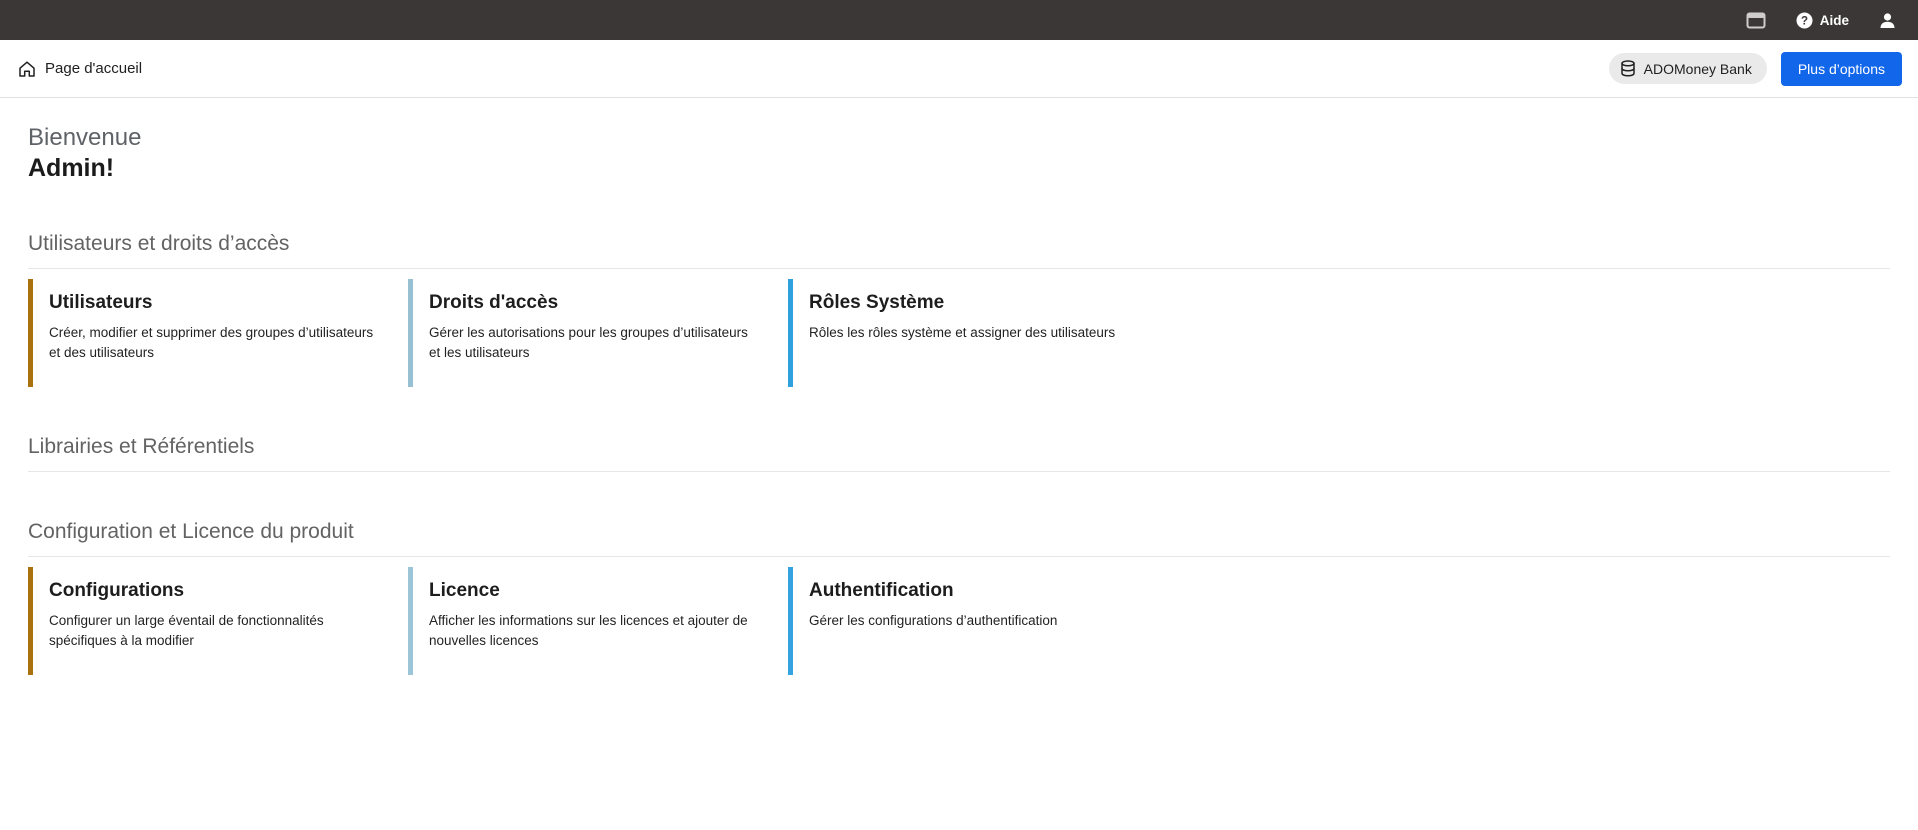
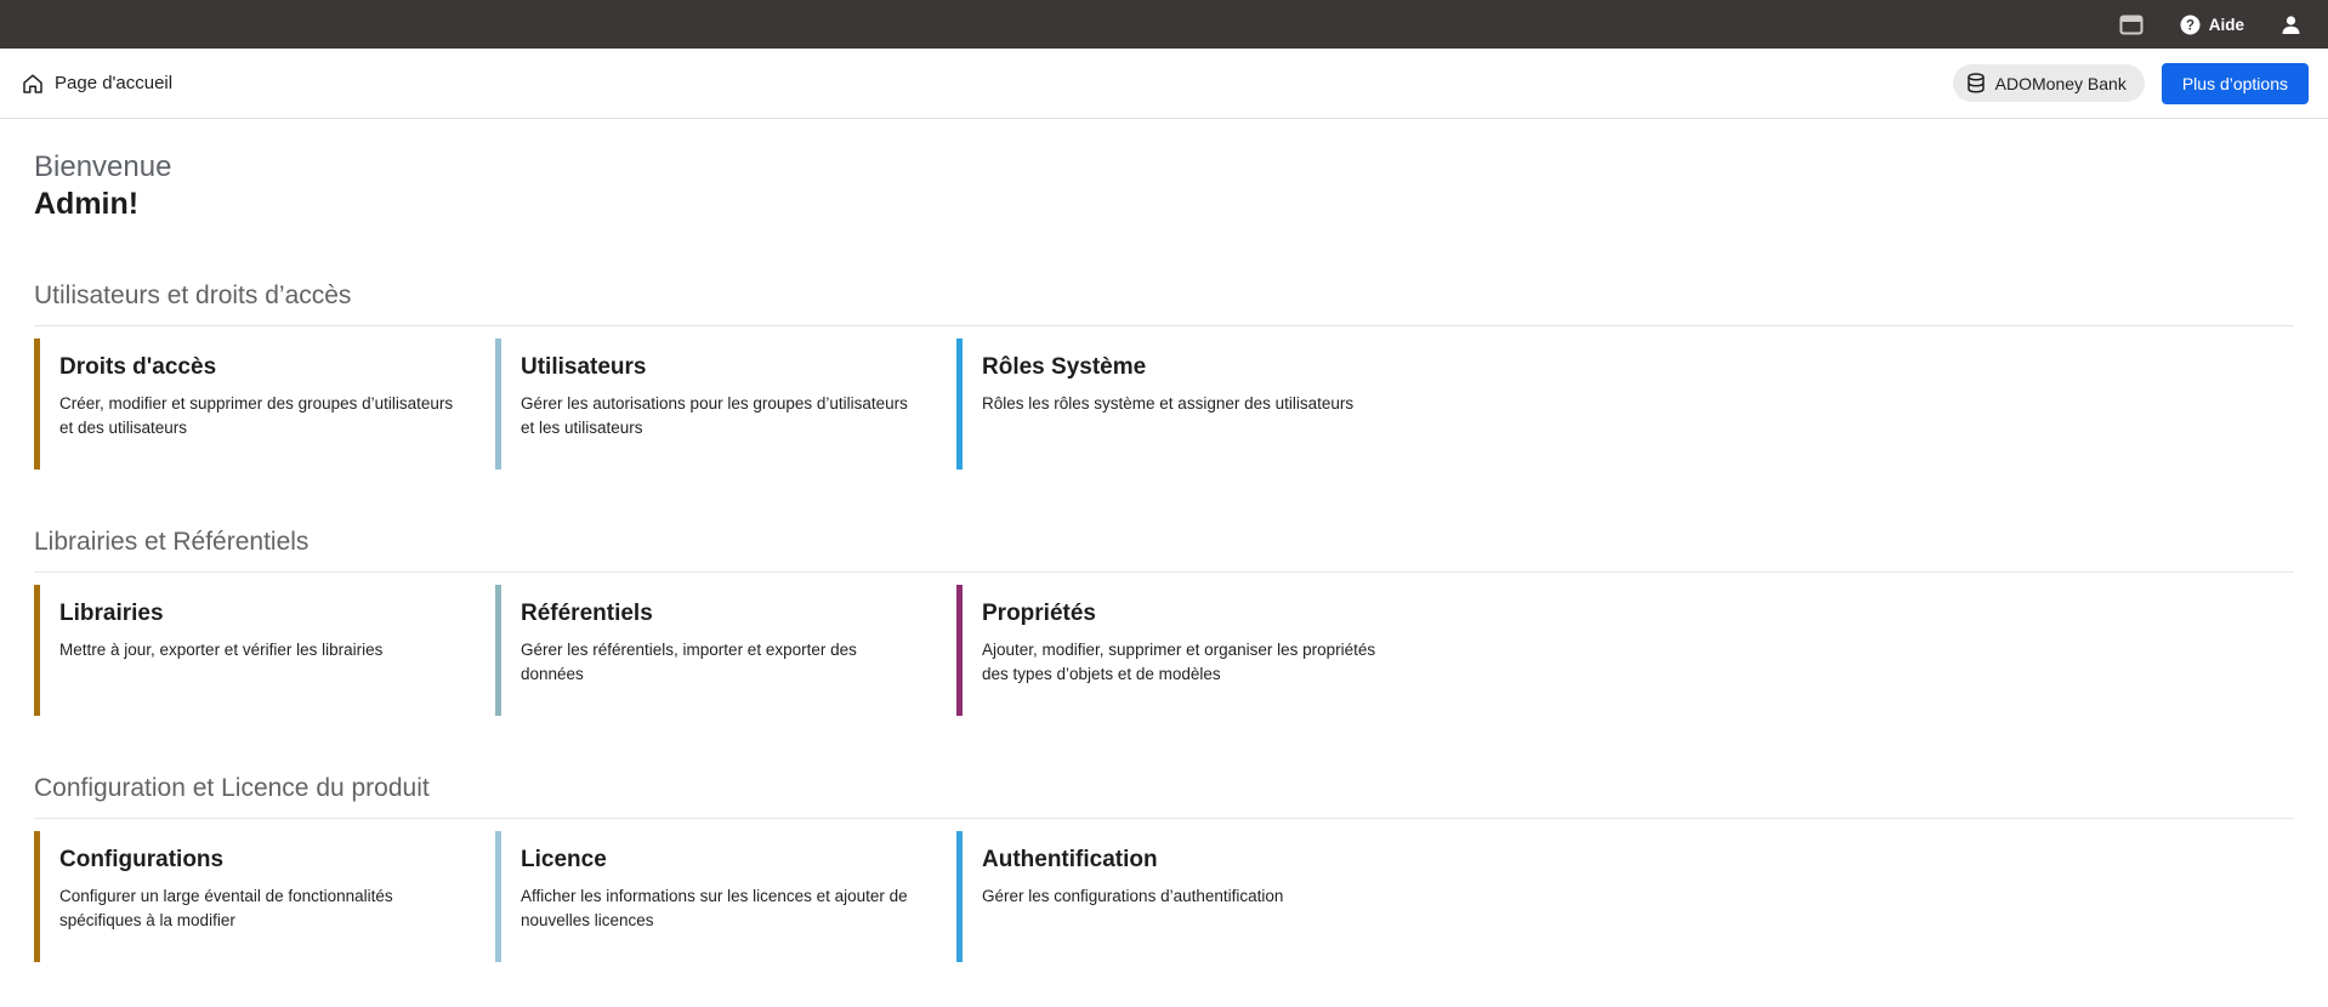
  ?
  Aide
  Page d'accueil
  ADOMoney Bank
  Plus d’options
  Bienvenue
  Admin!
  Utilisateurs et droits d’accès
- Utilisateurs
+ Droits d'accès
  Créer, modifier et supprimer des groupes d’utilisateurs et des utilisateurs
- Droits d'accès
+ Utilisateurs
  Gérer les autorisations pour les groupes d’utilisateurs et les utilisateurs
  Rôles Système
  Rôles les rôles système et assigner des utilisateurs
  Librairies et Référentiels
+ Librairies
+ Mettre à jour, exporter et vérifier les librairies
+ Référentiels
+ Gérer les référentiels, importer et exporter des données
+ Propriétés
+ Ajouter, modifier, supprimer et organiser les propriétés des types d’objets et de modèles
  Configuration et Licence du produit
  Configurations
  Configurer un large éventail de fonctionnalités spécifiques à la modifier
  Licence
  Afficher les informations sur les licences et ajouter de nouvelles licences
  Authentification
  Gérer les configurations d’authentification
